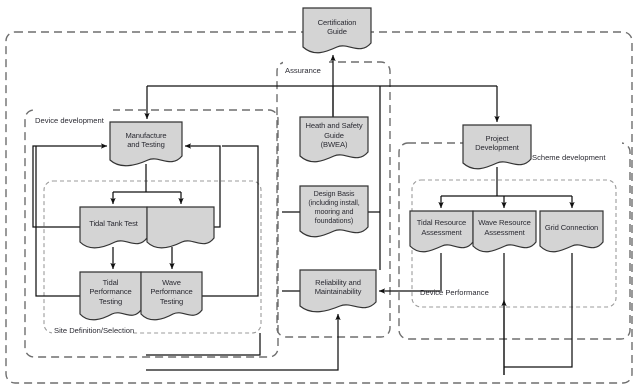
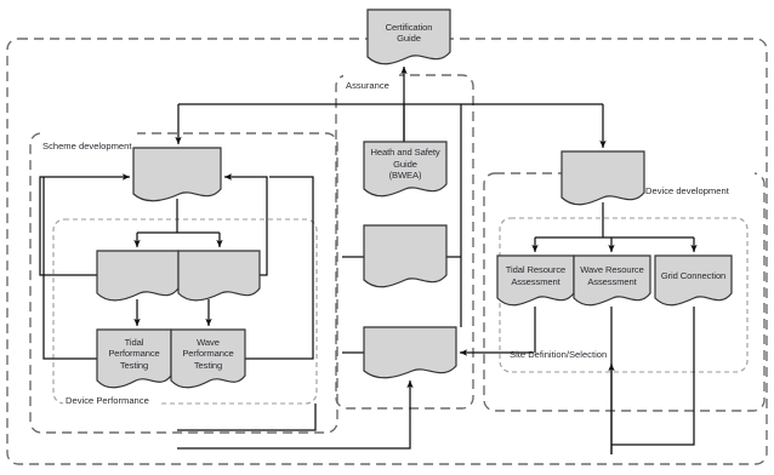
  Certification
  Guide
- Manufacture
- and Testing
- Tidal Tank Test
  Tidal
  Performance
  Testing
  Wave
  Performance
  Testing
  Heath and Safety
  Guide
  (BWEA)
- Design Basis
- (including install,
- mooring and
- foundations)
- Reliability and
- Maintainability
- Project
- Development
  Tidal Resource
  Assessment
  Wave Resource
  Assessment
  Grid Connection
- Device development
+ Scheme development
- Site Definition/Selection
+ Device Performance
  Assurance
- Scheme development
+ Device development
- Device Performance
+ Site Definition/Selection
